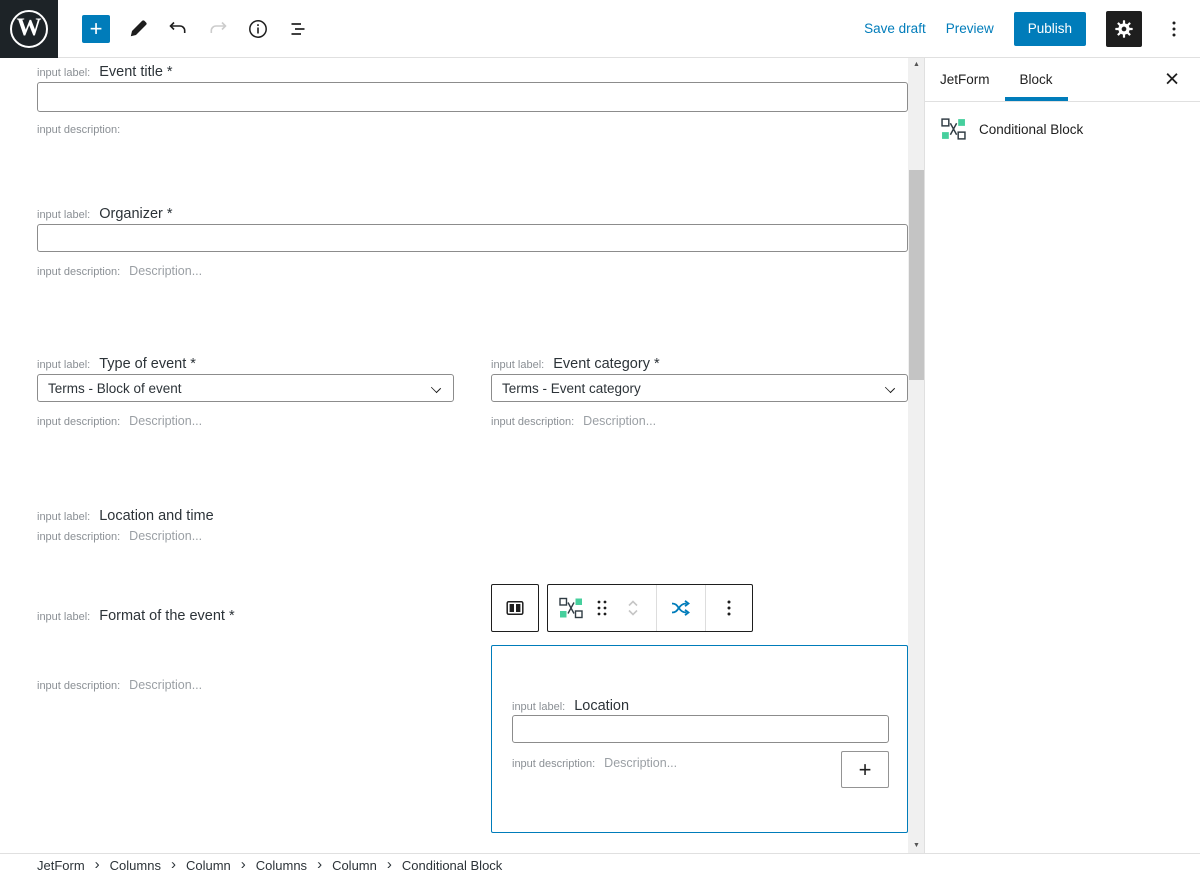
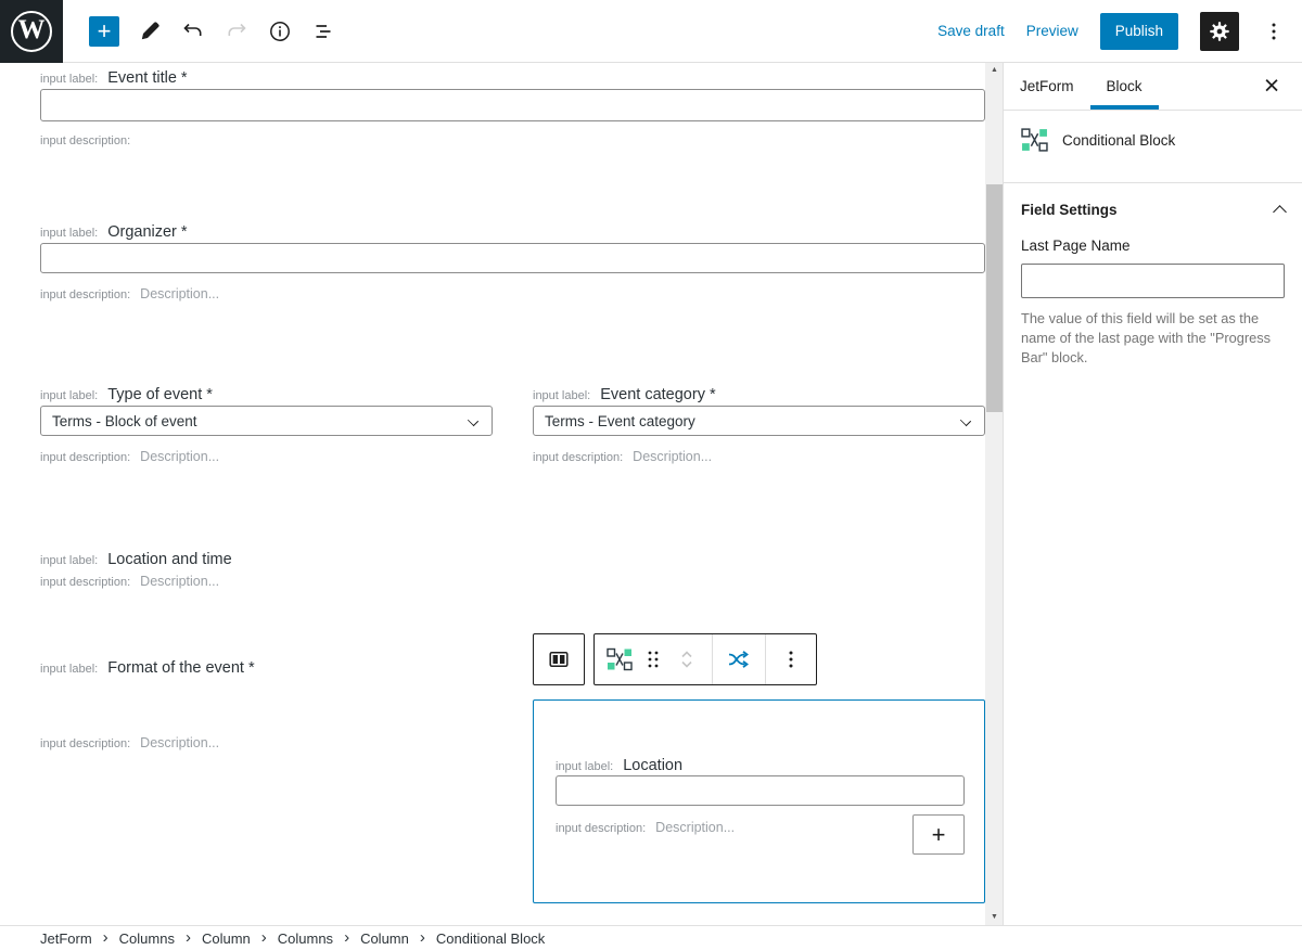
  W
  +
  Save draft
  Preview
  Publish
  input label:
  Event title *
  input description:
  input label:
  Organizer *
  input description:
  Description...
  input label:
  Type of event *
  Terms - Block of event
  input description:
  Description...
  input label:
  Event category *
  Terms - Event category
  input description:
  Description...
  input label:
  Location and time
  input description:
  Description...
  input label:
  Format of the event *
  input description:
  Description...
  input label:
  Location
  input description:
  Description...
  +
  JetForm
  Block
  ×
  Conditional Block
+ Field Settings
+ Last Page Name
+ The value of this field will be set as the name of the last page with the "Progress Bar" block.
  JetForm
  ›
  Columns
  ›
  Column
  ›
  Columns
  ›
  Column
  ›
  Conditional Block
